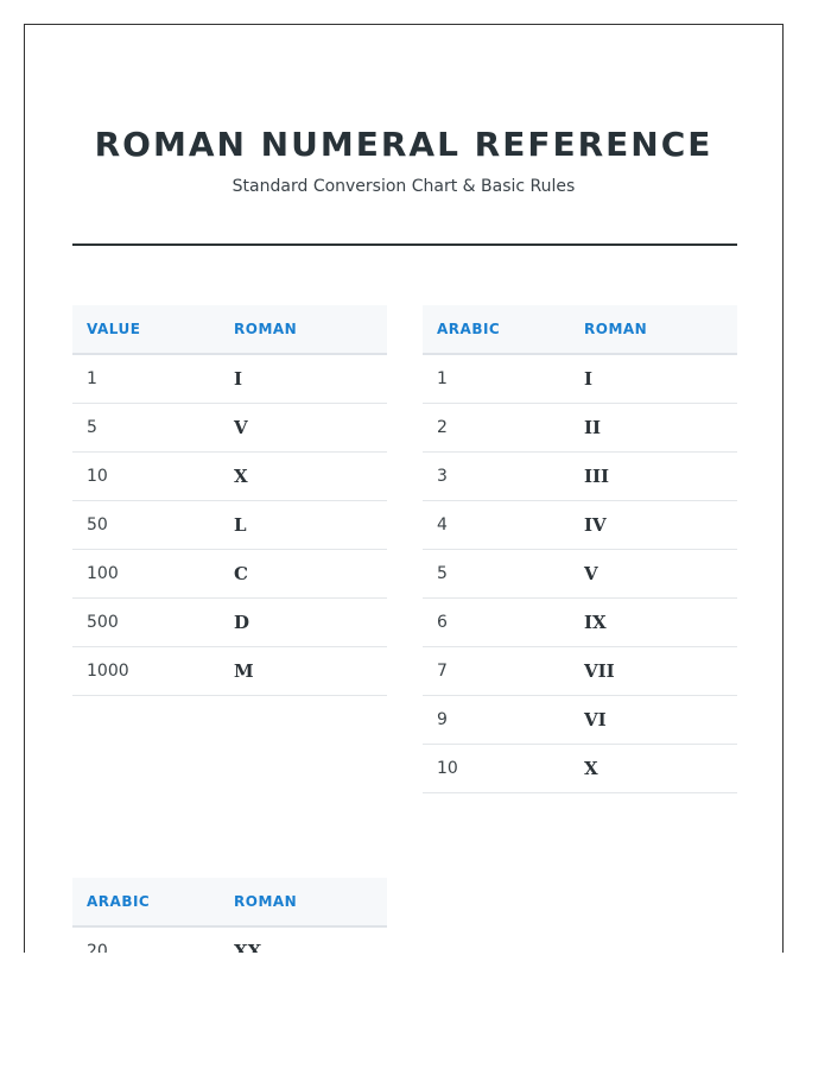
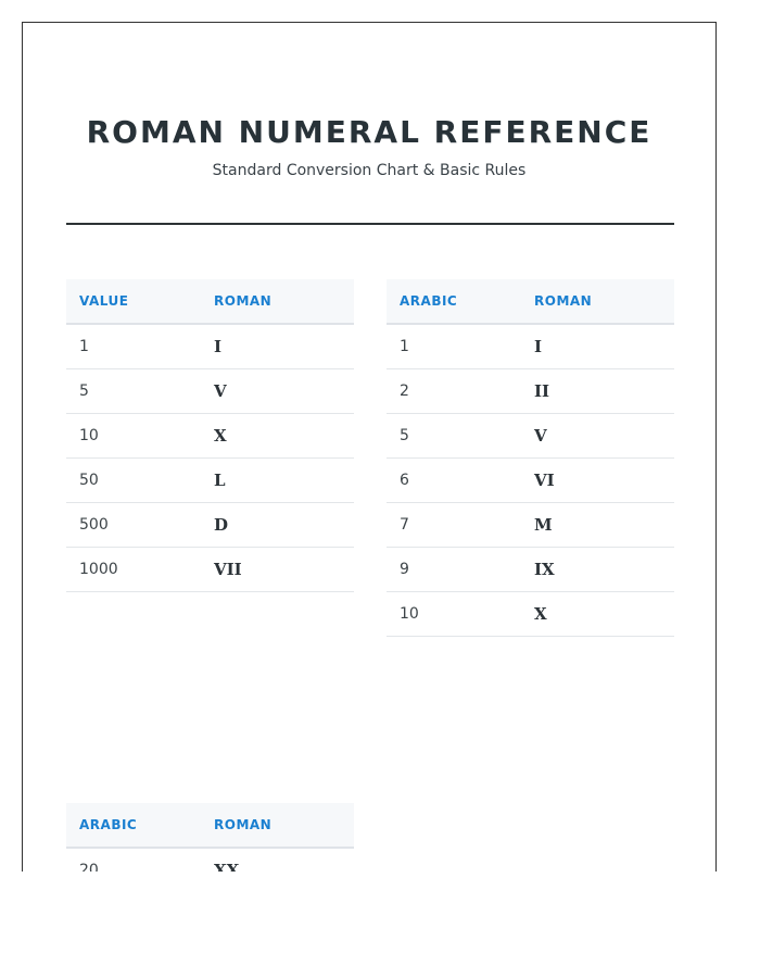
  ROMAN NUMERAL REFERENCE
  Standard Conversion Chart & Basic Rules
  VALUE	ROMAN
  1	I
  5	V
  10	X
  50	L
- 100	C
  500	D
- 1000	M
+ 1000	VII
  ARABIC	ROMAN
  1	I
  2	II
- 3	III
- 4	IV
  5	V
- 6	IX
+ 6	VI
- 7	VII
+ 7	M
- 9	VI
+ 9	IX
  10	X
  ARABIC	ROMAN
  20	XX
